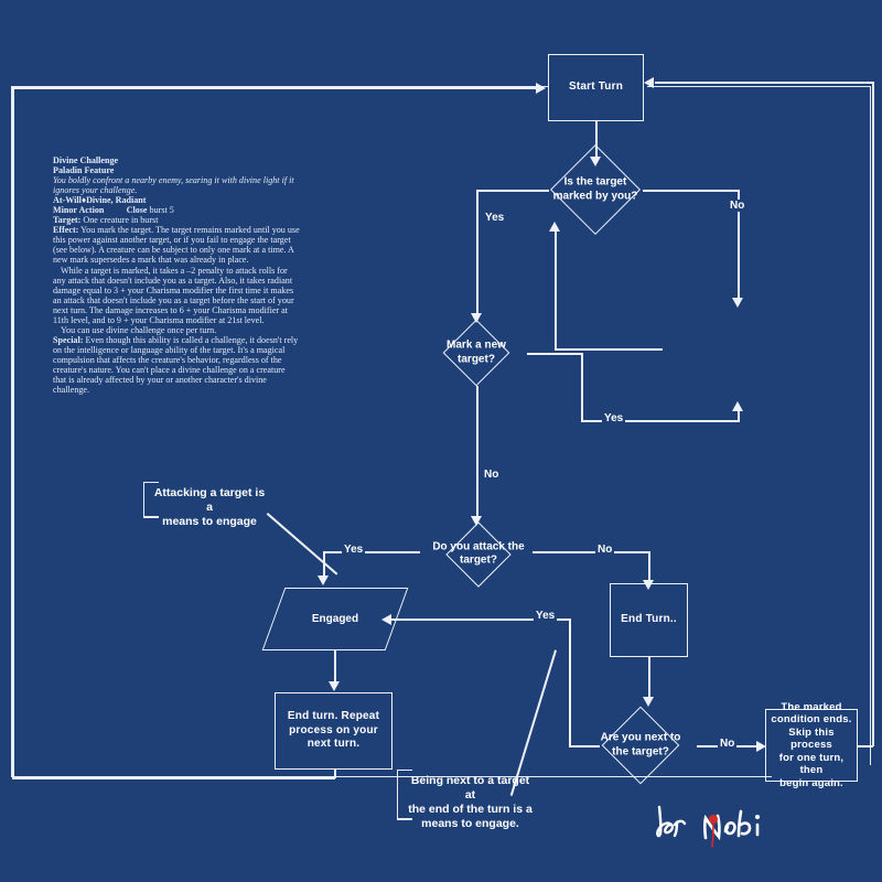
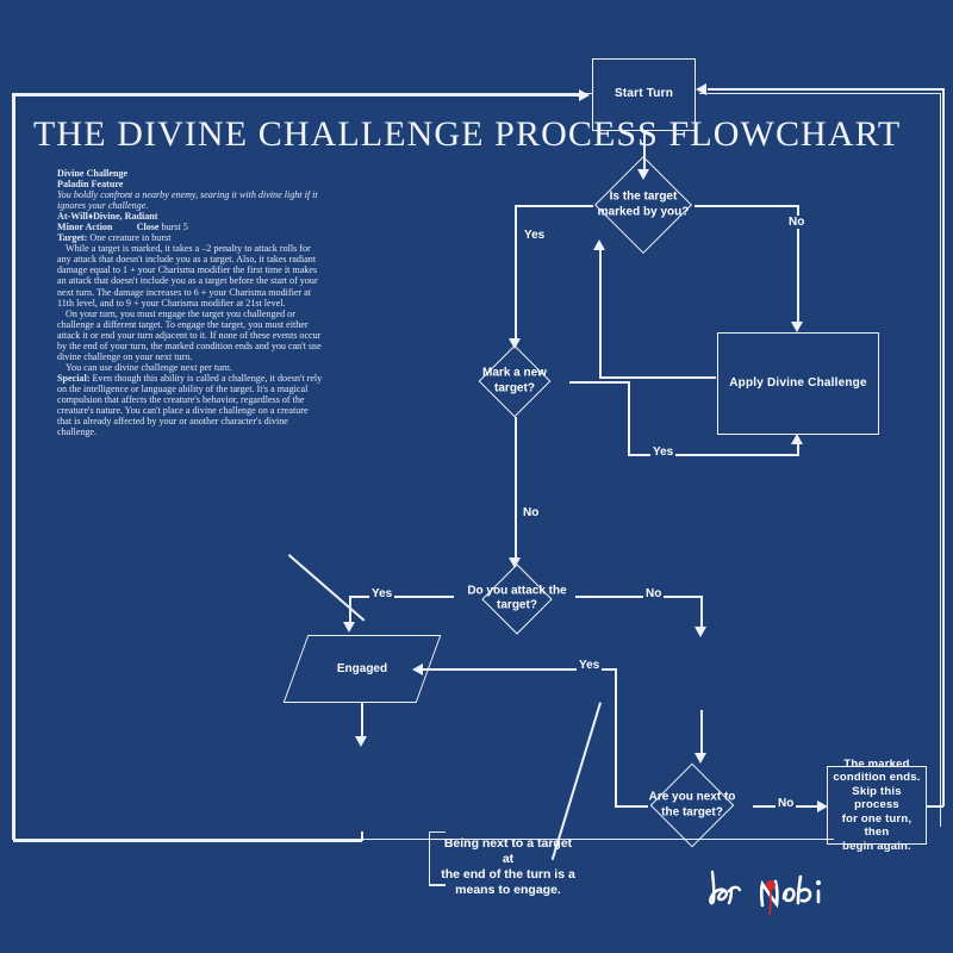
+ THE DIVINE CHALLENGE PROCESS FLOWCHART
  Divine Challenge
  Paladin Feature
  You boldly confront a nearby enemy, searing it with divine light if it ignores your challenge.
  At-Will♦Divine, Radiant
  Minor Action Close burst 5
  Target: One creature in burst
- Effect: You mark the target. The target remains marked until you use this power against another target, or if you fail to engage the target (see below). A creature can be subject to only one mark at a time. A new mark supersedes a mark that was already in place.
- While a target is marked, it takes a –2 penalty to attack rolls for any attack that doesn't include you as a target. Also, it takes radiant damage equal to 3 + your Charisma modifier the first time it makes an attack that doesn't include you as a target before the start of your next turn. The damage increases to 6 + your Charisma modifier at 11th level, and to 9 + your Charisma modifier at 21st level.
+ While a target is marked, it takes a –2 penalty to attack rolls for any attack that doesn't include you as a target. Also, it takes radiant damage equal to 1 + your Charisma modifier the first time it makes an attack that doesn't include you as a target before the start of your next turn. The damage increases to 6 + your Charisma modifier at 11th level, and to 9 + your Charisma modifier at 21st level.
+ On your turn, you must engage the target you challenged or challenge a different target. To engage the target, you must either attack it or end your turn adjacent to it. If none of these events occur by the end of your turn, the marked condition ends and you can't use divine challenge on your next turn.
- You can use divine challenge once per turn.
+ You can use divine challenge next per turn.
  Special: Even though this ability is called a challenge, it doesn't rely on the intelligence or language ability of the target. It's a magical compulsion that affects the creature's behavior, regardless of the creature's nature. You can't place a divine challenge on a creature that is already affected by your or another character's divine challenge.
  Yes
  No
  Yes
  No
  Yes
  No
  Yes
  No
  Start Turn
  Is the target
  marked by you?
+ Apply Divine Challenge
  Mark a new
  target?
  Do you attack the
  target?
  Engaged
- End Turn..
- End turn. Repeat
- process on your
- next turn.
  Are you next to
  the target?
  The marked
  condition ends.
  Skip this process
  for one turn, then
  begin again.
- Attacking a target is a
- means to engage
  Being next to a target at
  the end of the turn is a
  means to engage.
